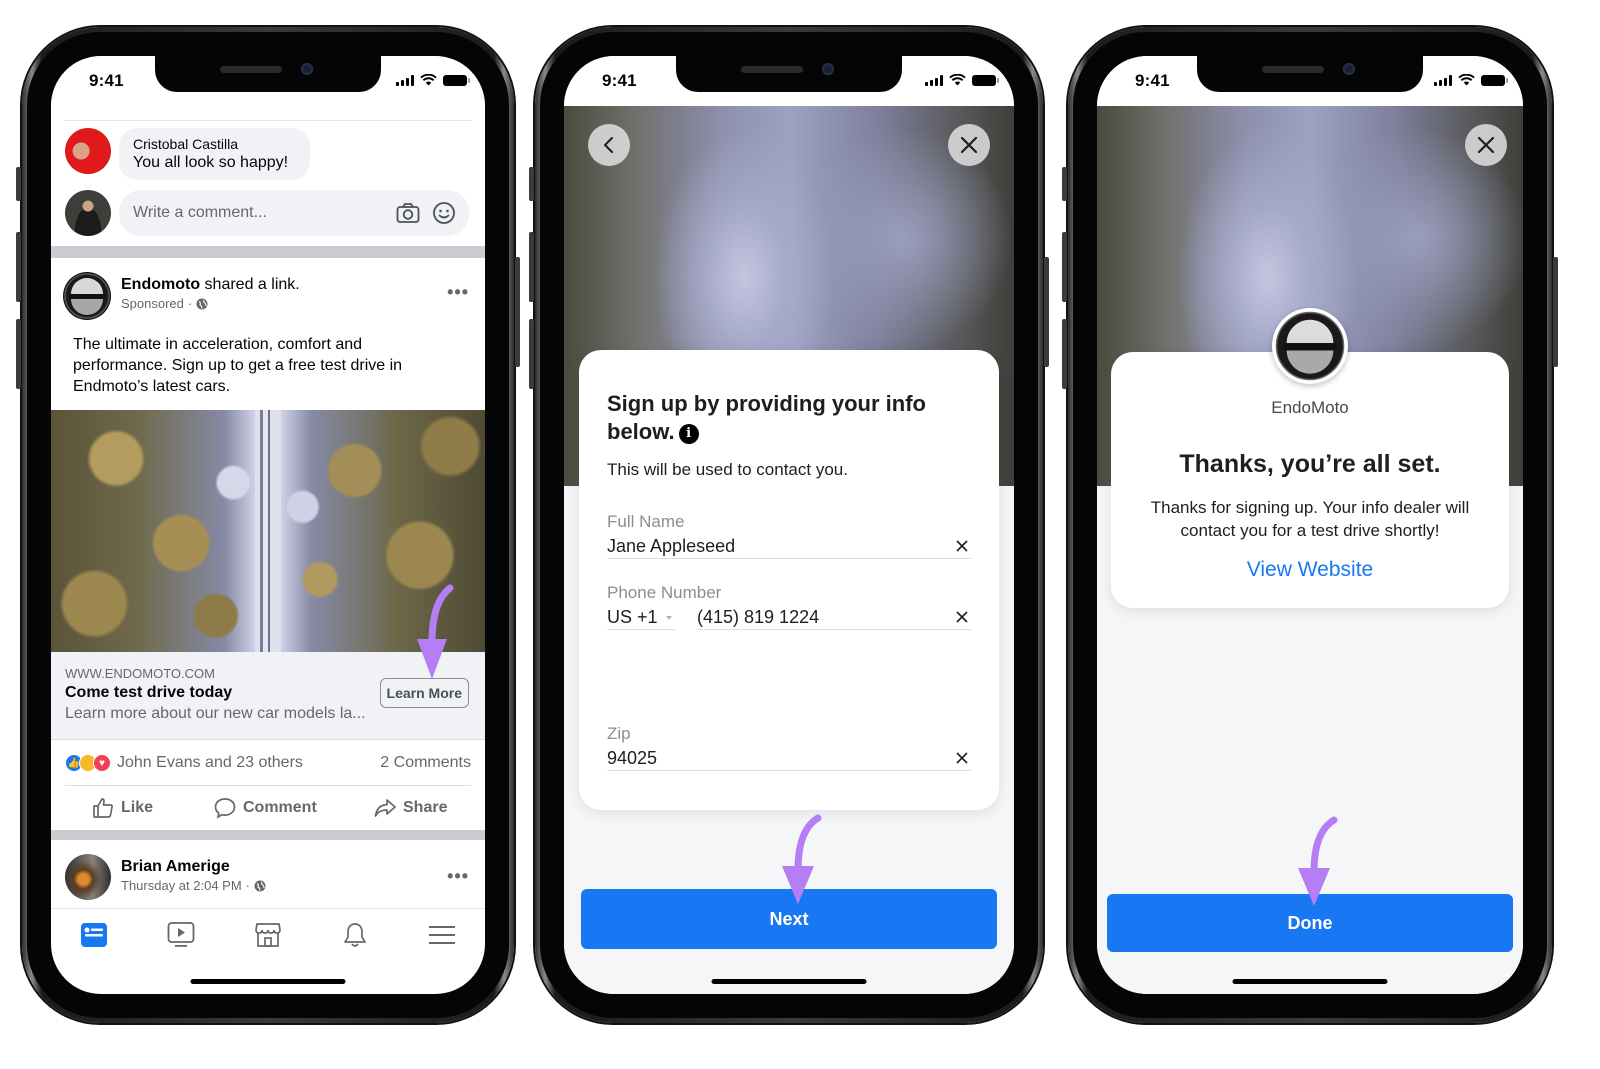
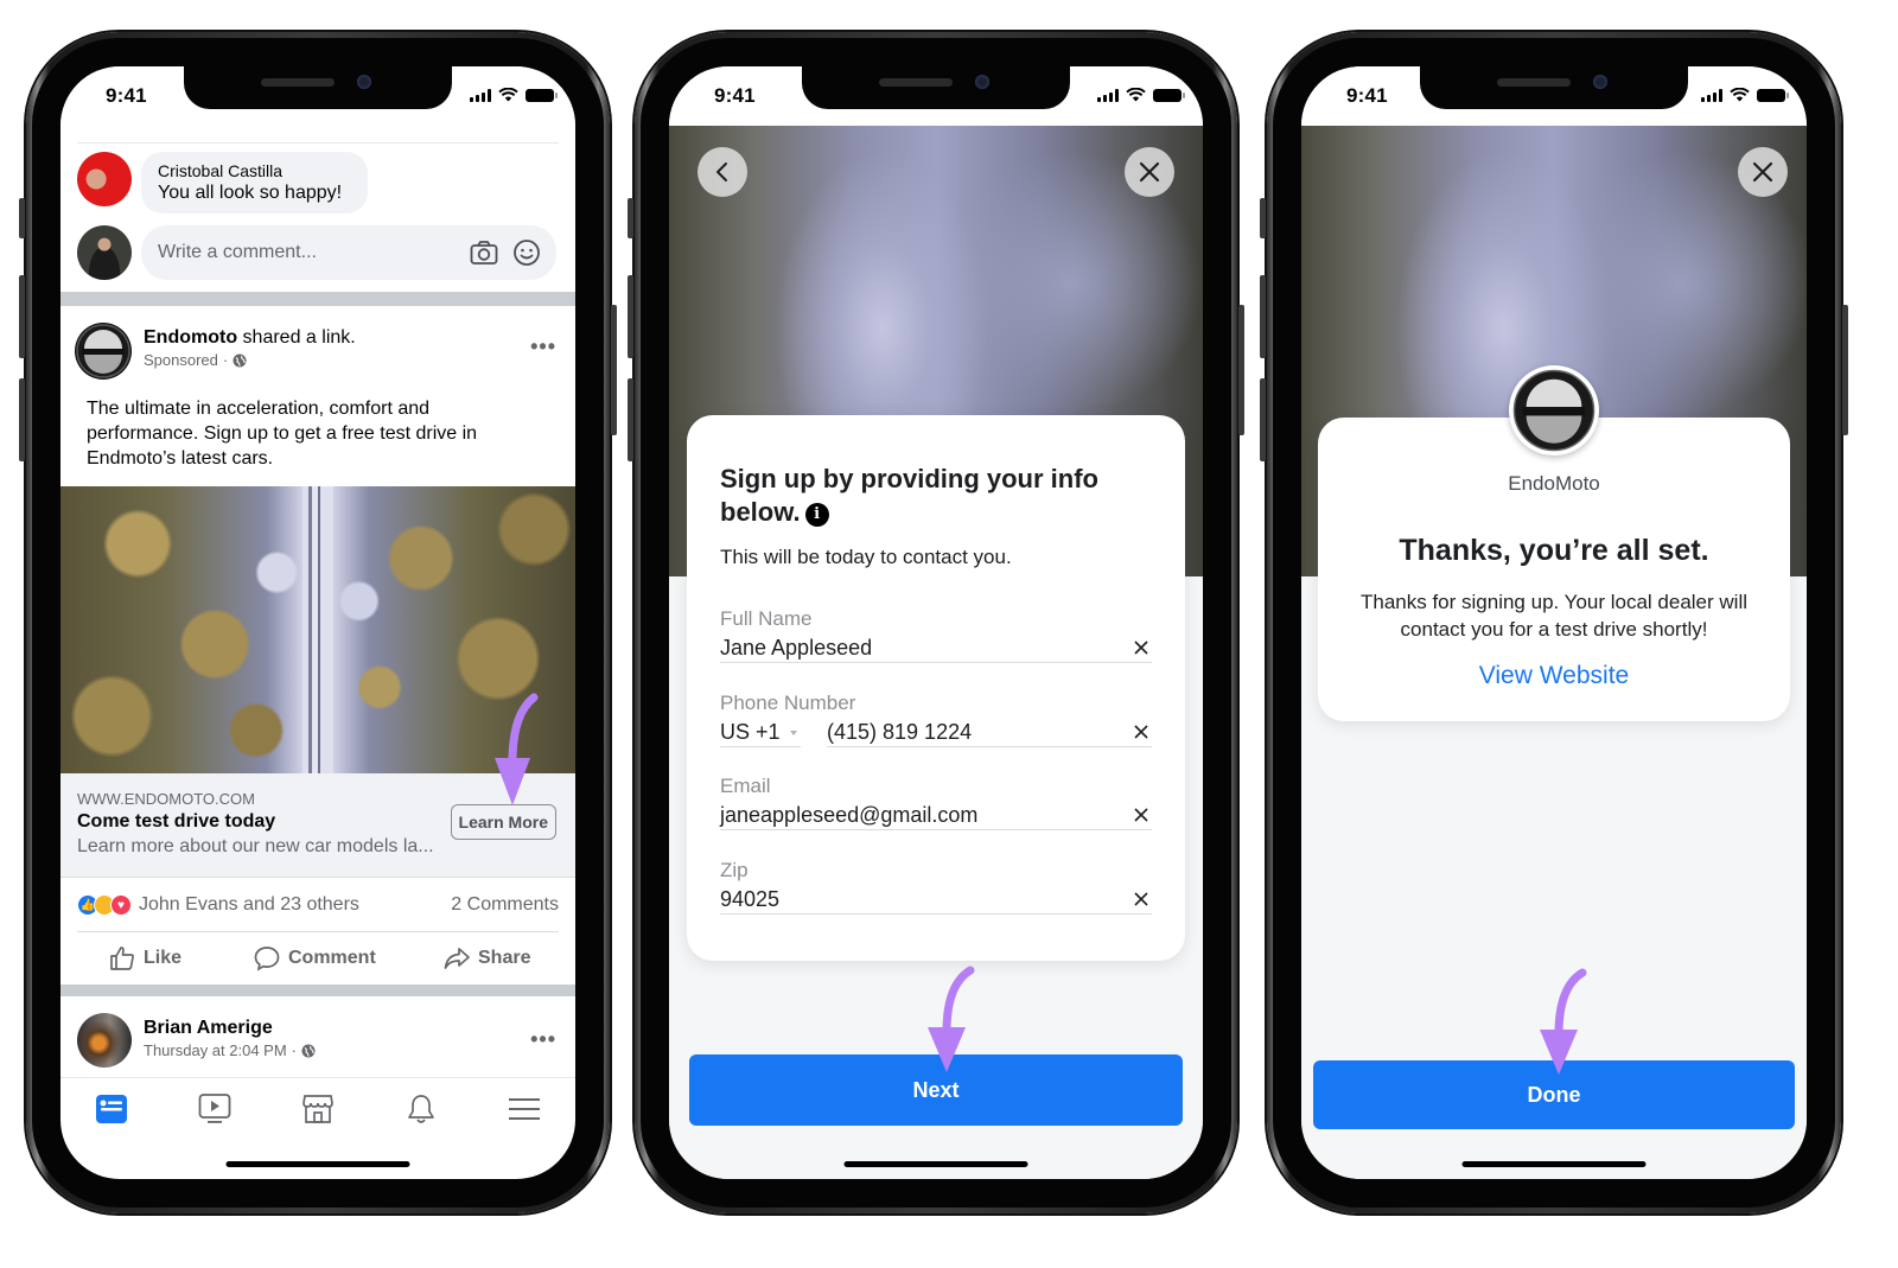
  9:41
  Cristobal Castilla
  You all look so happy!
  Write a comment...
  Endomoto shared a link.
  Sponsored
  ·
  •••
  The ultimate in acceleration, comfort and performance. Sign up to get a free test drive in Endmoto’s latest cars.
  WWW.ENDOMOTO.COM
  Come test drive today
  Learn more about our new car models la...
  Learn More
  👍
  ♥
  John Evans and 23 others
  2 Comments
  Like
  Comment
  Share
  Brian Amerige
  Thursday at 2:04 PM
  ·
  •••
  9:41
  Sign up by providing your info
  below. i
- This will be used to contact you.
+ This will be today to contact you.
  Full Name
  Jane Appleseed
  Phone Number
  US +1
  (415) 819 1224
+ Email
+ janeappleseed@gmail.com
  Zip
  94025
  Next
  9:41
  EndoMoto
  Thanks, you’re all set.
- Thanks for signing up. Your info dealer will
+ Thanks for signing up. Your local dealer will
  contact you for a test drive shortly!
  View Website
  Done
